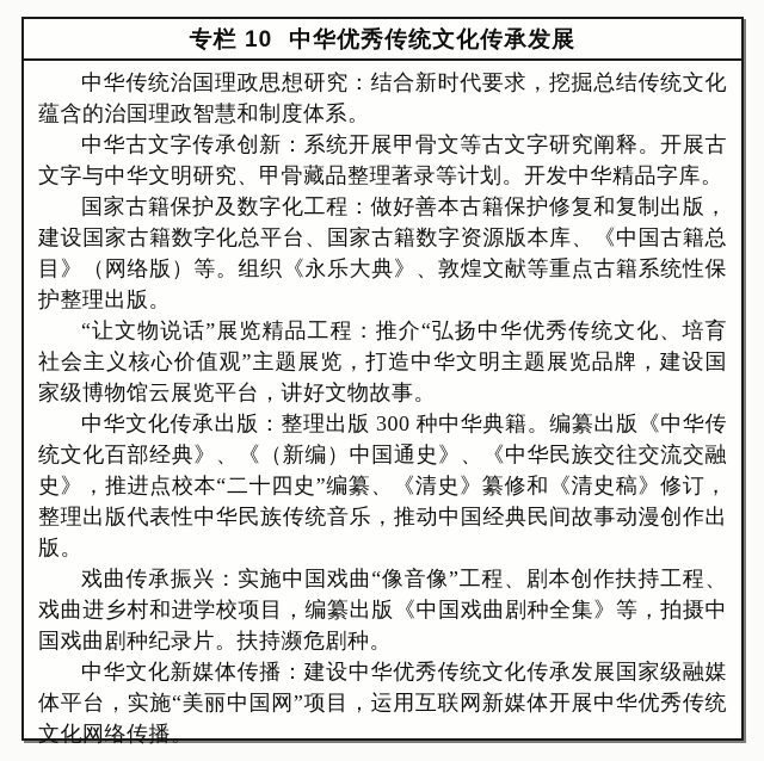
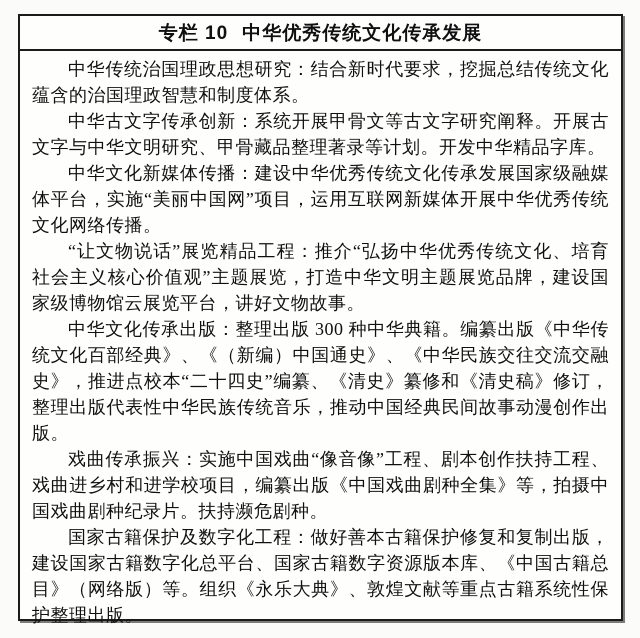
  专栏 10
  中华优秀传统文化传承发展
  中华传统治国理政思想研究：结合新时代要求，挖掘总结传统文化蕴含的治国理政智慧和制度体系。
  中华古文字传承创新：系统开展甲骨文等古文字研究阐释。开展古文字与中华文明研究、甲骨藏品整理著录等计划。开发中华精品字库。
- 国家古籍保护及数字化工程：做好善本古籍保护修复和复制出版，建设国家古籍数字化总平台、国家古籍数字资源版本库、《中国古籍总目》（网络版）等。组织《永乐大典》、敦煌文献等重点古籍系统性保护整理出版。
+ 中华文化新媒体传播：建设中华优秀传统文化传承发展国家级融媒体平台，实施“美丽中国网”项目，运用互联网新媒体开展中华优秀传统文化网络传播。
  “让文物说话”展览精品工程：推介“弘扬中华优秀传统文化、培育社会主义核心价值观”主题展览，打造中华文明主题展览品牌，建设国家级博物馆云展览平台，讲好文物故事。
  中华文化传承出版：整理出版 300 种中华典籍。编纂出版《中华传统文化百部经典》、《（新编）中国通史》、《中华民族交往交流交融史》，推进点校本“二十四史”编纂、《清史》纂修和《清史稿》修订，整理出版代表性中华民族传统音乐，推动中国经典民间故事动漫创作出版。
  戏曲传承振兴：实施中国戏曲“像音像”工程、剧本创作扶持工程、戏曲进乡村和进学校项目，编纂出版《中国戏曲剧种全集》等，拍摄中国戏曲剧种纪录片。扶持濒危剧种。
- 中华文化新媒体传播：建设中华优秀传统文化传承发展国家级融媒体平台，实施“美丽中国网”项目，运用互联网新媒体开展中华优秀传统文化网络传播。
+ 国家古籍保护及数字化工程：做好善本古籍保护修复和复制出版，建设国家古籍数字化总平台、国家古籍数字资源版本库、《中国古籍总目》（网络版）等。组织《永乐大典》、敦煌文献等重点古籍系统性保护整理出版。
